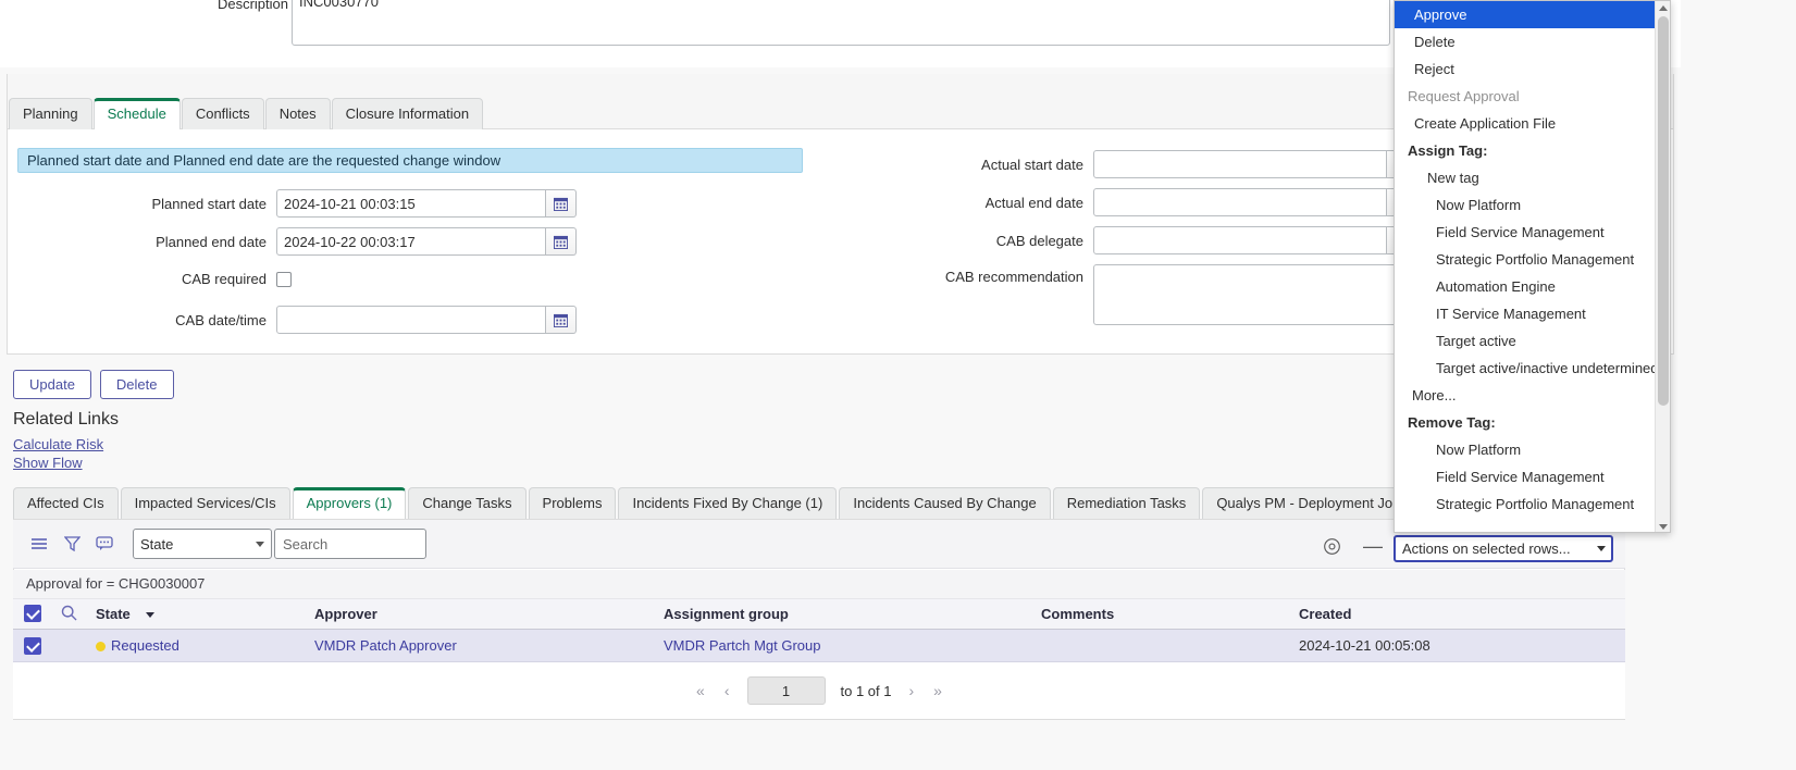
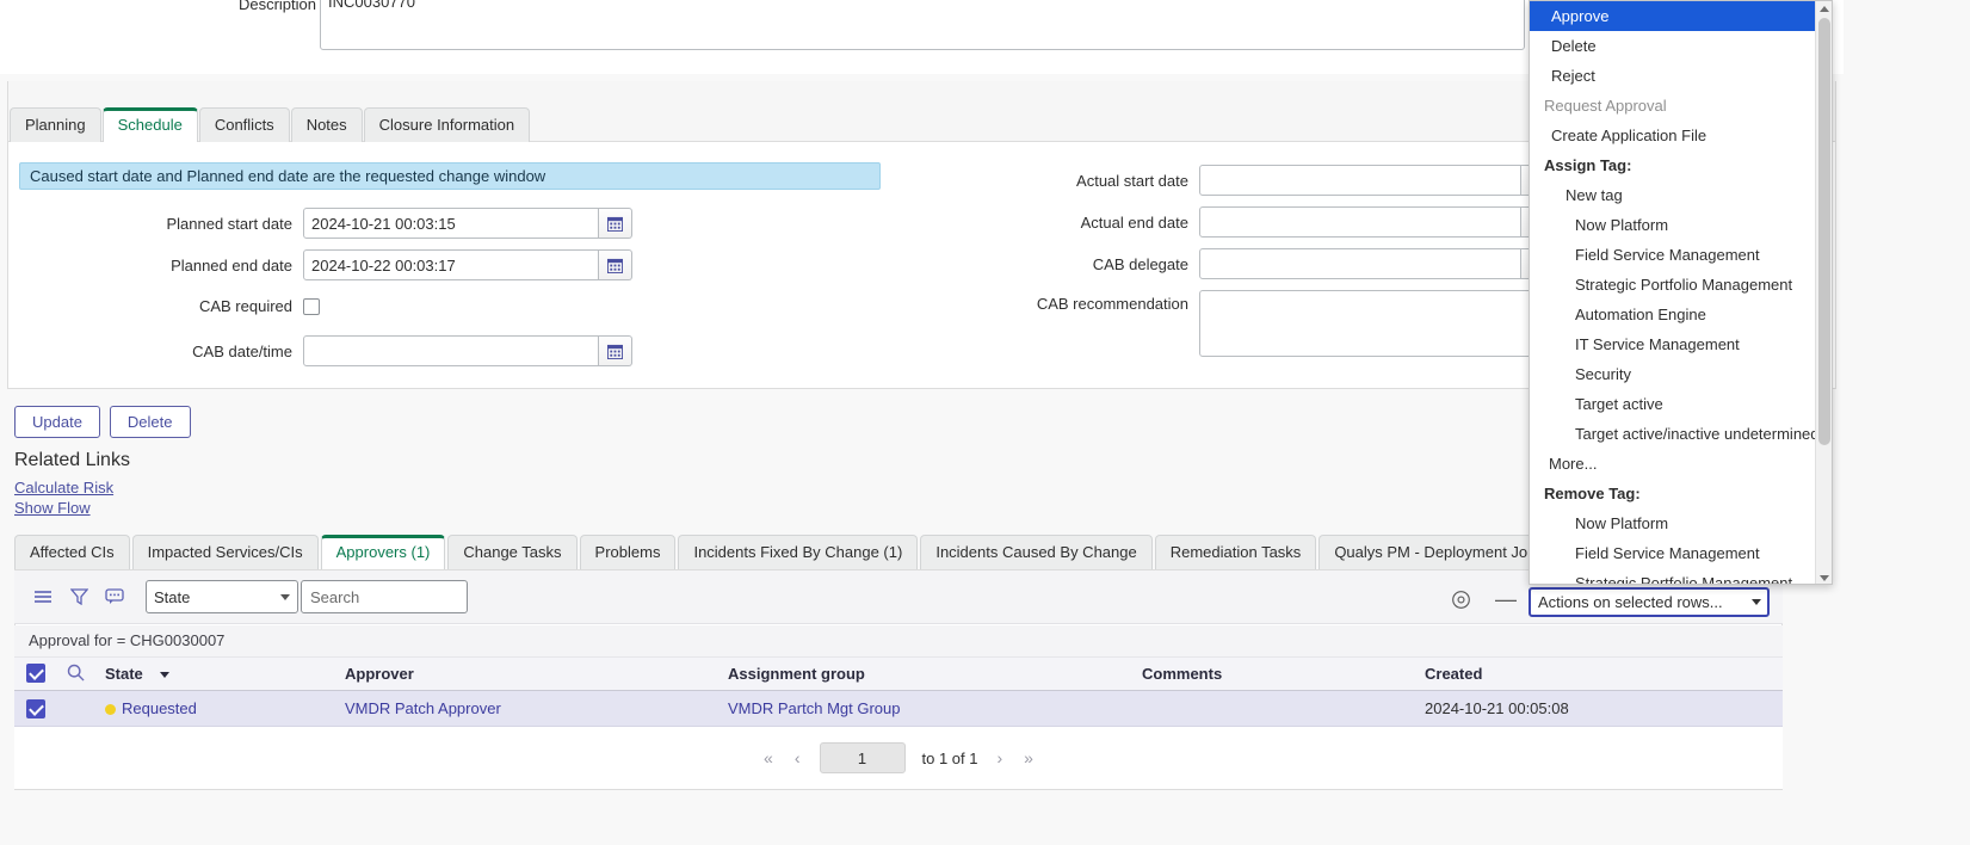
  Description
  INC0030770
  Planning
  Schedule
  Conflicts
  Notes
  Closure Information
- Planned start date and Planned end date are the requested change window
+ Caused start date and Planned end date are the requested change window
  Planned start date
  2024-10-21 00:03:15
  Planned end date
  2024-10-22 00:03:17
  CAB required
  CAB date/time
  Actual start date
  Actual end date
  CAB delegate
  CAB recommendation
  Update
  Delete
  Related Links
  Calculate Risk
  Show Flow
  Affected CIs
  Impacted Services/CIs
  Approvers (1)
  Change Tasks
  Problems
  Incidents Fixed By Change (1)
  Incidents Caused By Change
  Remediation Tasks
  Qualys PM - Deployment Jo
  State
  Search
  —
  Actions on selected rows...
  Approval for = CHG0030007
  State
  Approver
  Assignment group
  Comments
  Created
  Requested
  VMDR Patch Approver
  VMDR Partch Mgt Group
  2024-10-21 00:05:08
  «
  ‹
  1
  to 1 of 1
  ›
  »
  Approve
  Delete
  Reject
  Request Approval
  Create Application File
  Assign Tag:
  New tag
  Now Platform
  Field Service Management
  Strategic Portfolio Management
  Automation Engine
  IT Service Management
+ Security
  Target active
  Target active/inactive undetermine
  More...
  Remove Tag:
  Now Platform
  Field Service Management
  Strategic Portfolio Management
